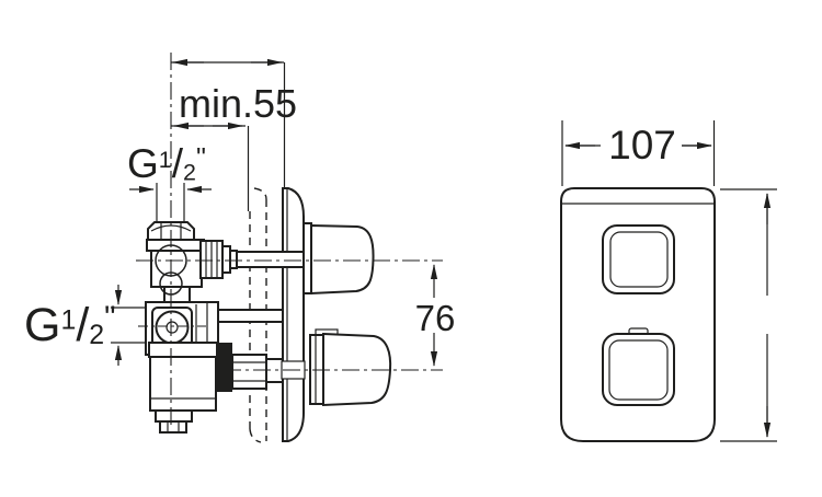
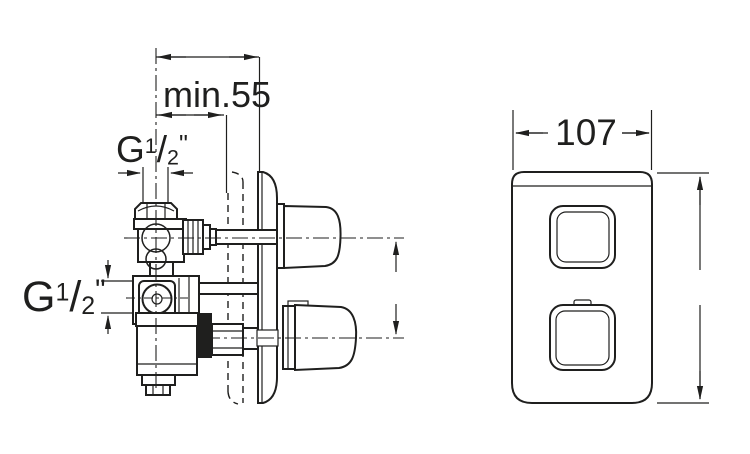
  min.55
  G1/2"
  G1/2"
- 76
  107
